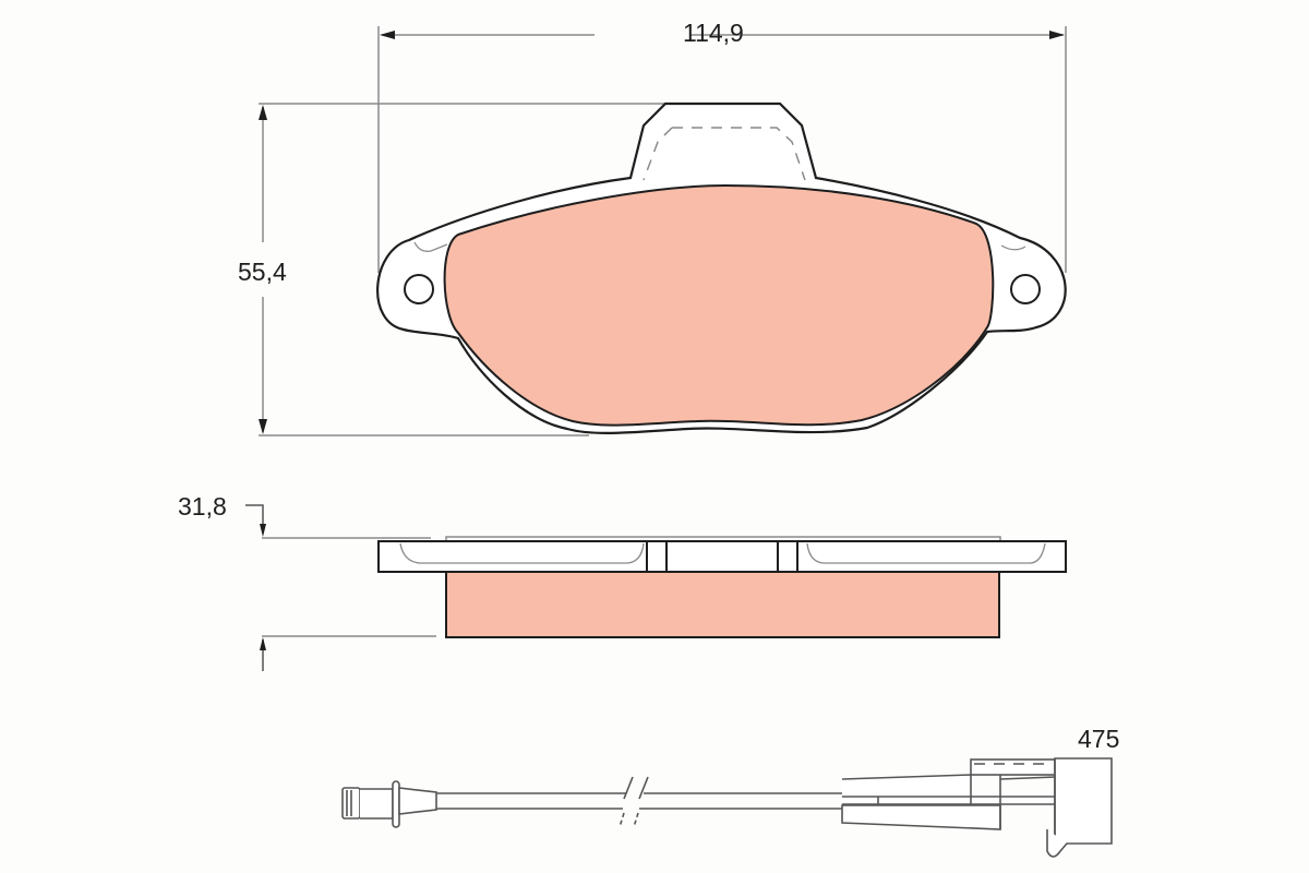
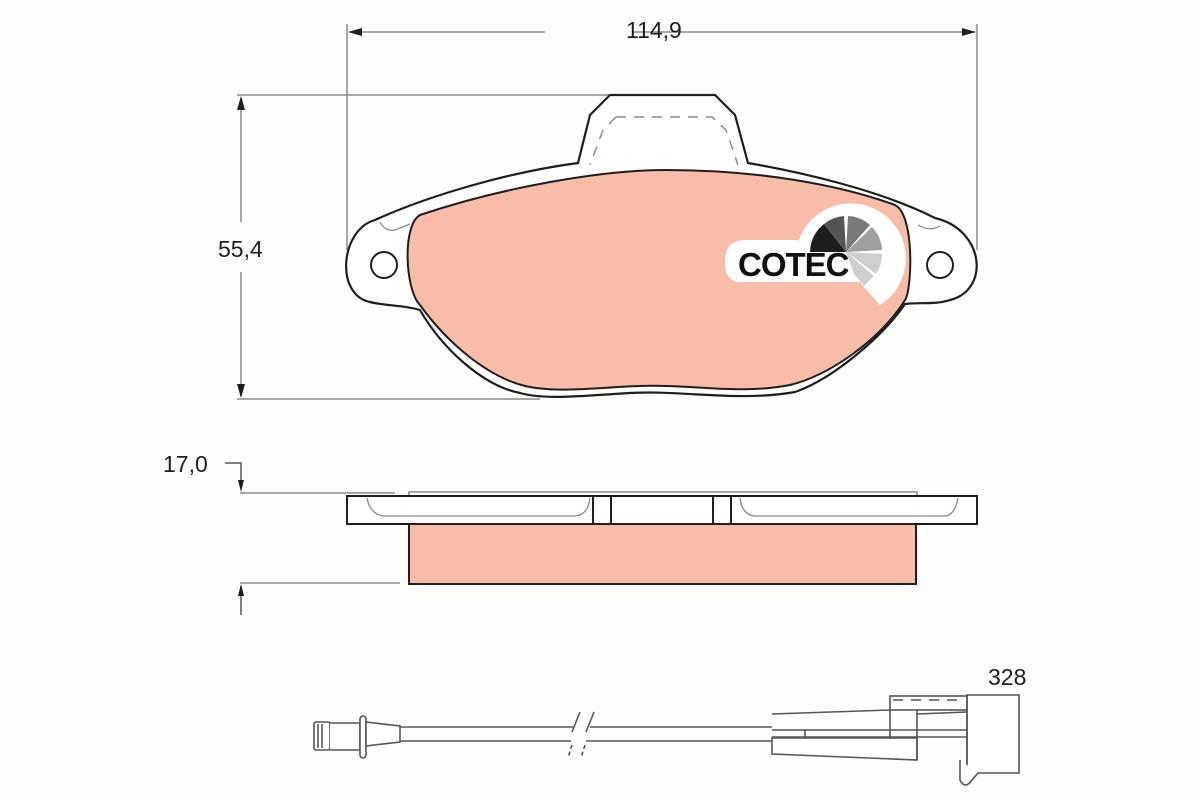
+ COTEC
  114,9
  55,4
- 31,8
+ 17,0
- 475
+ 328
